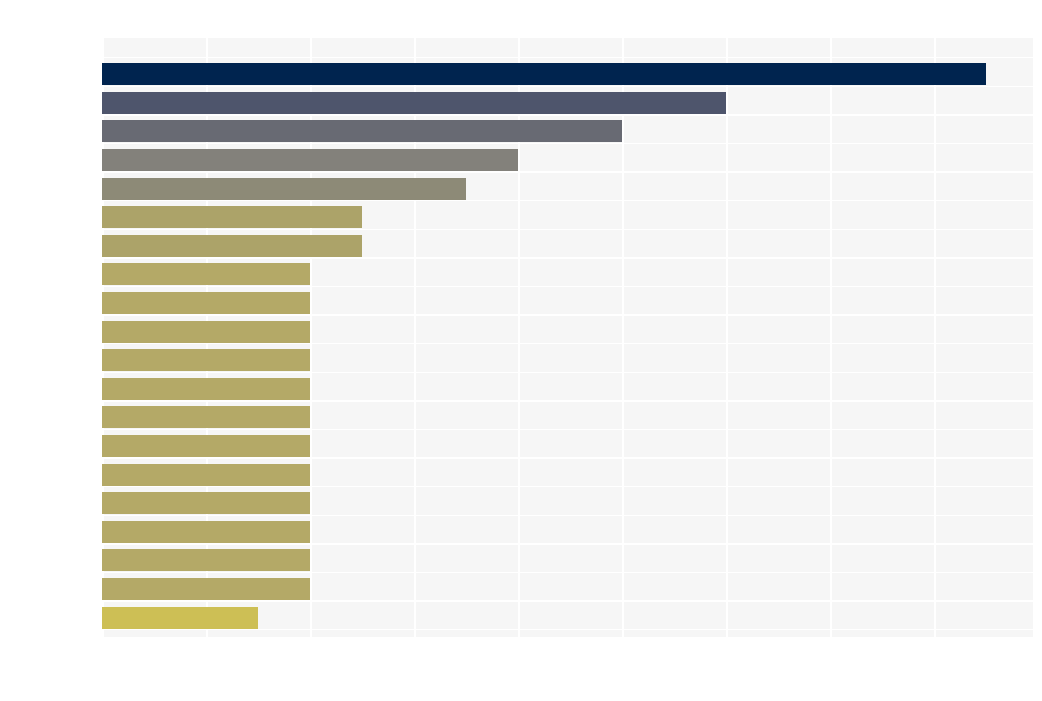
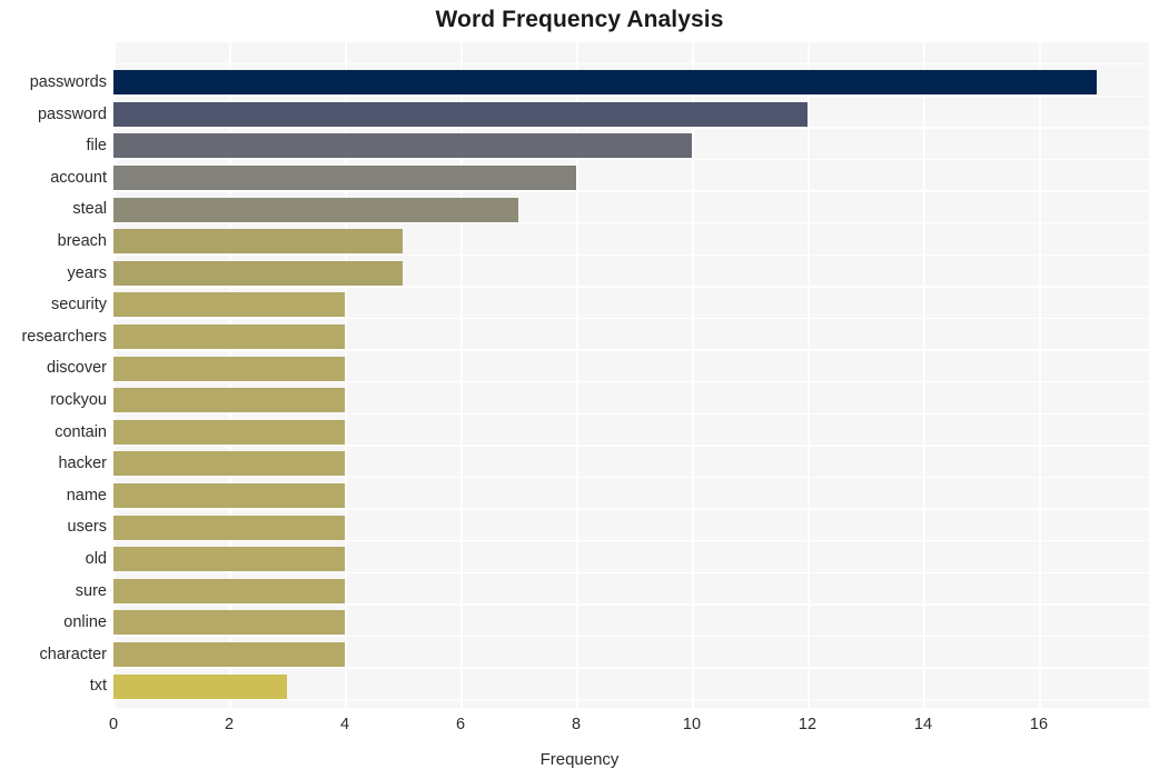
+ Word Frequency Analysis
+ passwords
+ password
+ file
+ account
+ steal
+ breach
+ years
+ security
+ researchers
+ discover
+ rockyou
+ contain
+ hacker
+ name
+ users
+ old
+ sure
+ online
+ character
+ txt
+ 0
+ 2
+ 4
+ 6
+ 8
+ 10
+ 12
+ 14
+ 16
+ Frequency
